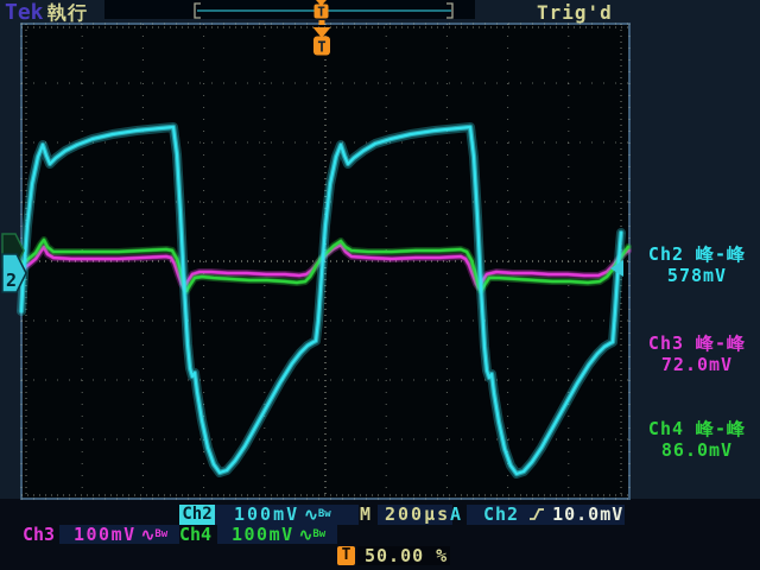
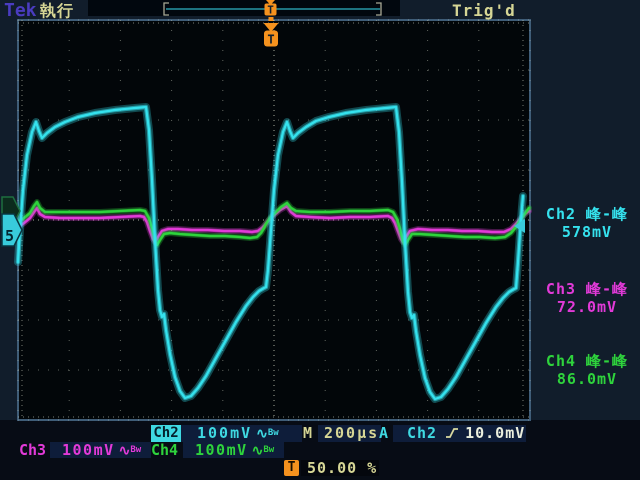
  T
  T
- 2
+ 5
  Tek
  執行
  Trig'd
  Ch2 峰-峰
  578mV
  Ch3 峰-峰
  72.0mV
  Ch4 峰-峰
  86.0mV
  Ch2
  100mV ∿Bw
  M
  200μs
  A
  Ch2 10.0mV
  Ch3
  100mV ∿Bw
  Ch4
  100mV ∿Bw
  T
  50.00 %
